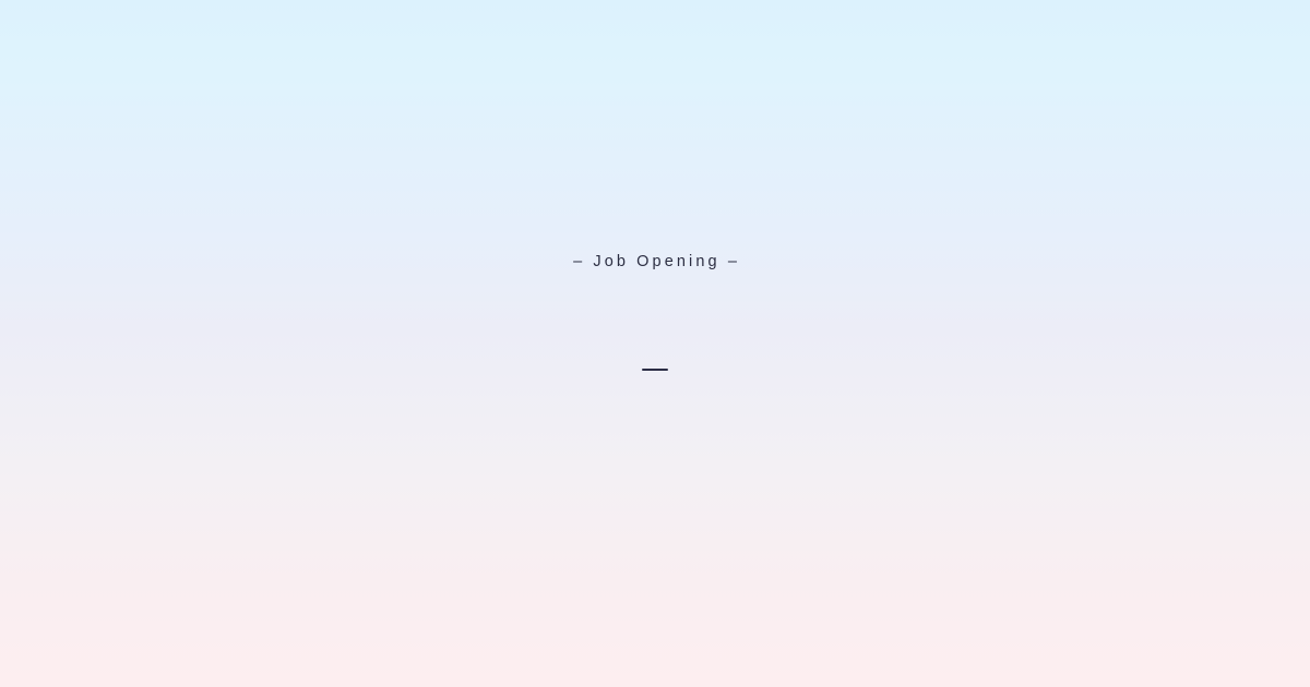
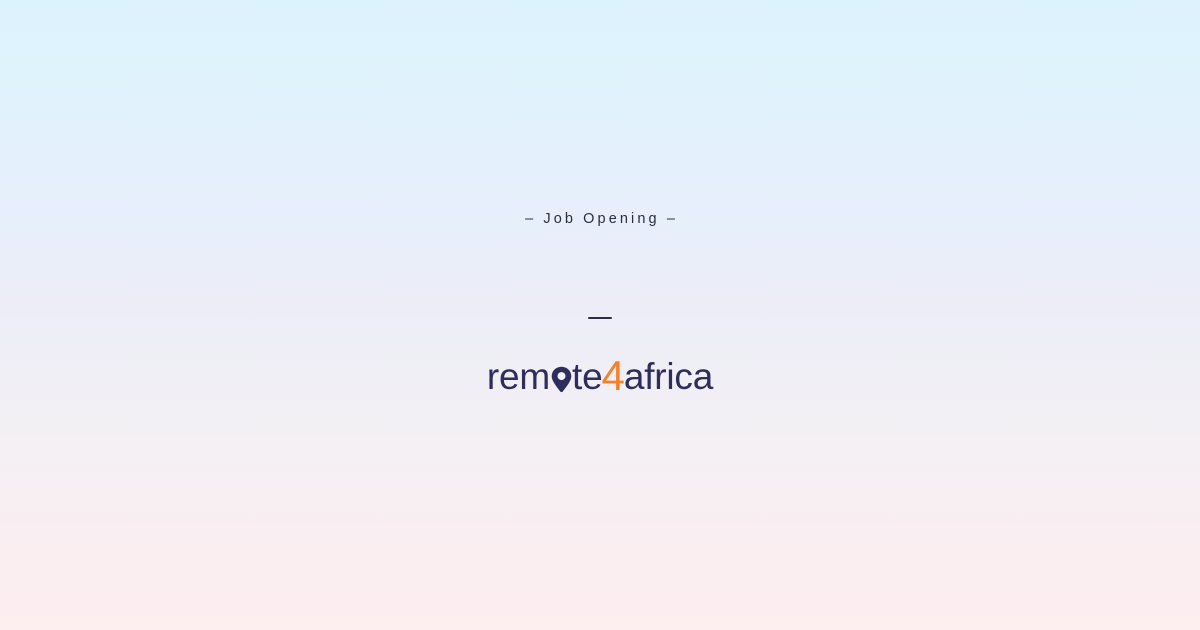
  – Job Opening –
+ rem
+ te
+ 4
+ africa
